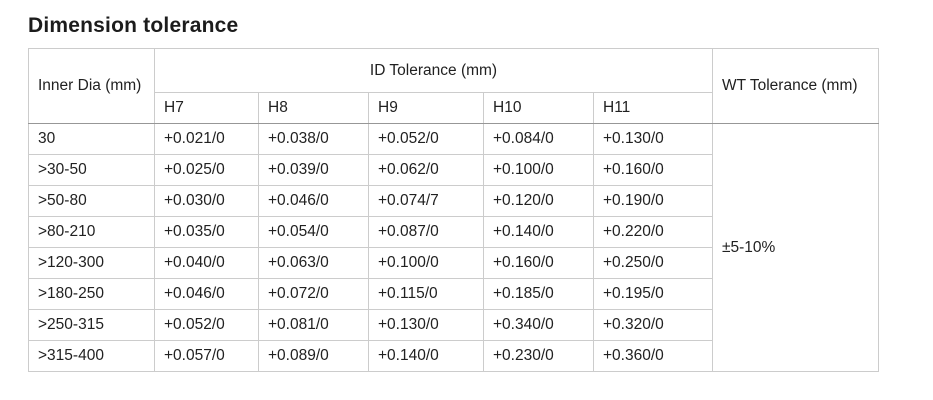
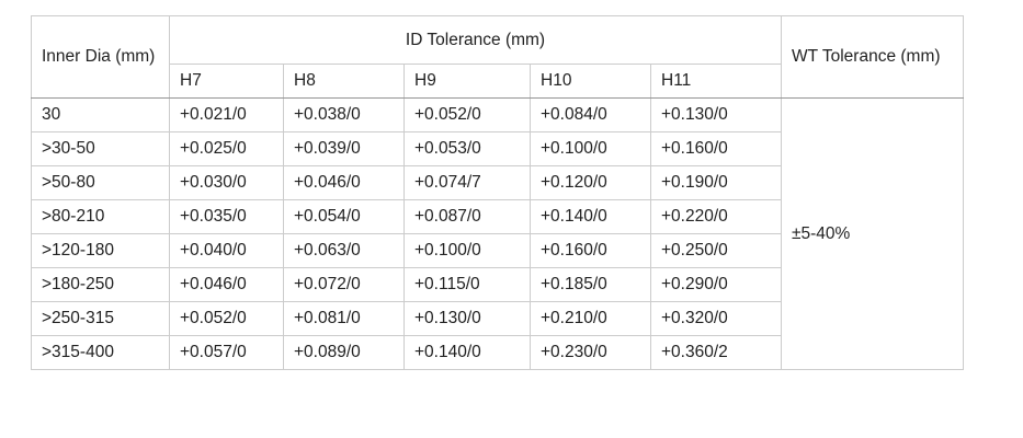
- Dimension tolerance
  Inner Dia (mm)	ID Tolerance (mm)	WT Tolerance (mm)
  H7	H8	H9	H10	H11
- 30	+0.021/0	+0.038/0	+0.052/0	+0.084/0	+0.130/0	±5-10%
+ 30	+0.021/0	+0.038/0	+0.052/0	+0.084/0	+0.130/0	±5-40%
- >30-50	+0.025/0	+0.039/0	+0.062/0	+0.100/0	+0.160/0
+ >30-50	+0.025/0	+0.039/0	+0.053/0	+0.100/0	+0.160/0
  >50-80	+0.030/0	+0.046/0	+0.074/7	+0.120/0	+0.190/0
  >80-210	+0.035/0	+0.054/0	+0.087/0	+0.140/0	+0.220/0
- >120-300	+0.040/0	+0.063/0	+0.100/0	+0.160/0	+0.250/0
+ >120-180	+0.040/0	+0.063/0	+0.100/0	+0.160/0	+0.250/0
- >180-250	+0.046/0	+0.072/0	+0.115/0	+0.185/0	+0.195/0
+ >180-250	+0.046/0	+0.072/0	+0.115/0	+0.185/0	+0.290/0
- >250-315	+0.052/0	+0.081/0	+0.130/0	+0.340/0	+0.320/0
+ >250-315	+0.052/0	+0.081/0	+0.130/0	+0.210/0	+0.320/0
- >315-400	+0.057/0	+0.089/0	+0.140/0	+0.230/0	+0.360/0
+ >315-400	+0.057/0	+0.089/0	+0.140/0	+0.230/0	+0.360/2
